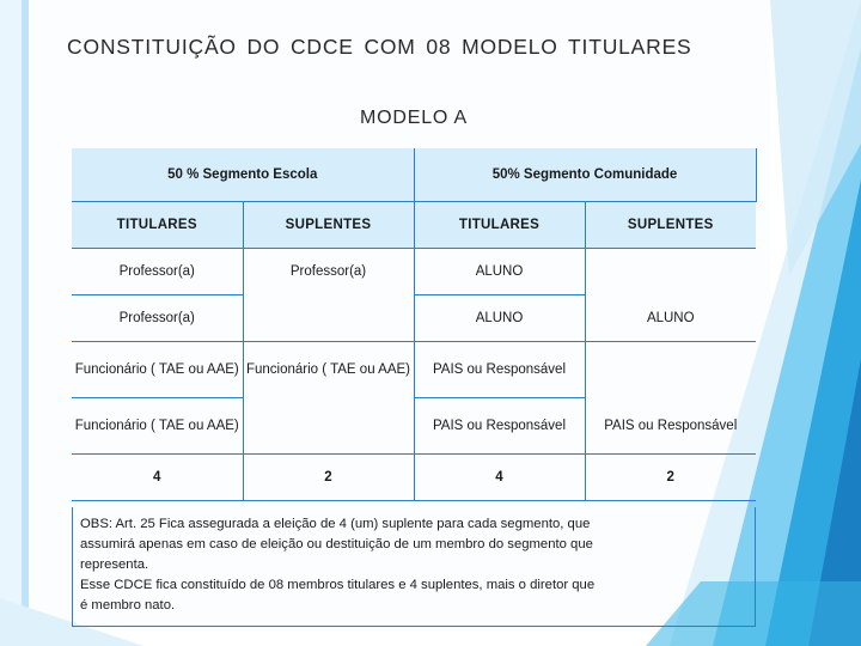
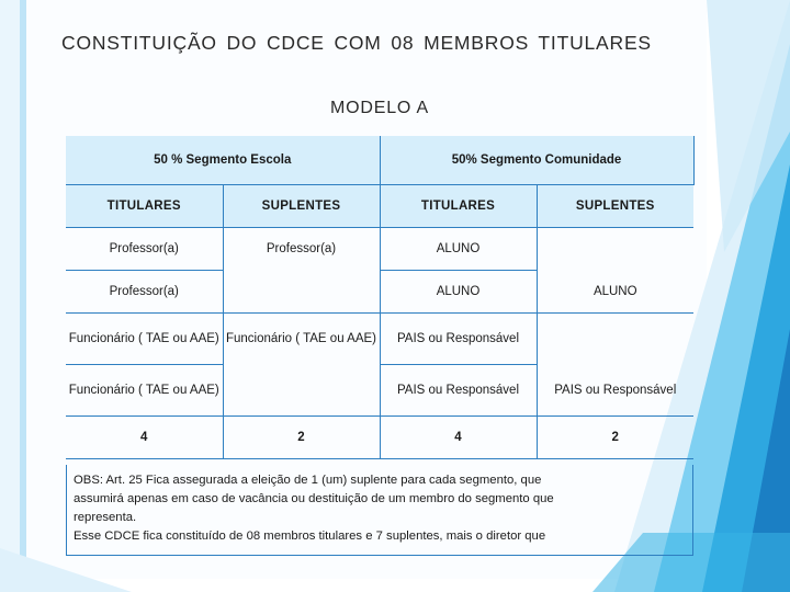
- CONSTITUIÇÃO DO CDCE COM 08 MODELO TITULARES
+ CONSTITUIÇÃO DO CDCE COM 08 MEMBROS TITULARES
  MODELO A
  50 % Segmento Escola	50% Segmento Comunidade
  TITULARES	SUPLENTES	TITULARES	SUPLENTES
  Professor(a)	Professor(a)	ALUNO
  Professor(a)		ALUNO	ALUNO
  Funcionário ( TAE ou AAE)	Funcionário ( TAE ou AAE)	PAIS ou Responsável
  Funcionário ( TAE ou AAE)		PAIS ou Responsável	PAIS ou Responsável
  4	2	4	2
- OBS: Art. 25 Fica assegurada a eleição de 4 (um) suplente para cada segmento, que
+ OBS: Art. 25 Fica assegurada a eleição de 1 (um) suplente para cada segmento, que
- assumirá apenas em caso de eleição ou destituição de um membro do segmento que
+ assumirá apenas em caso de vacância ou destituição de um membro do segmento que
  representa.
- Esse CDCE fica constituído de 08 membros titulares e 4 suplentes, mais o diretor que
+ Esse CDCE fica constituído de 08 membros titulares e 7 suplentes, mais o diretor que
- é membro nato.
